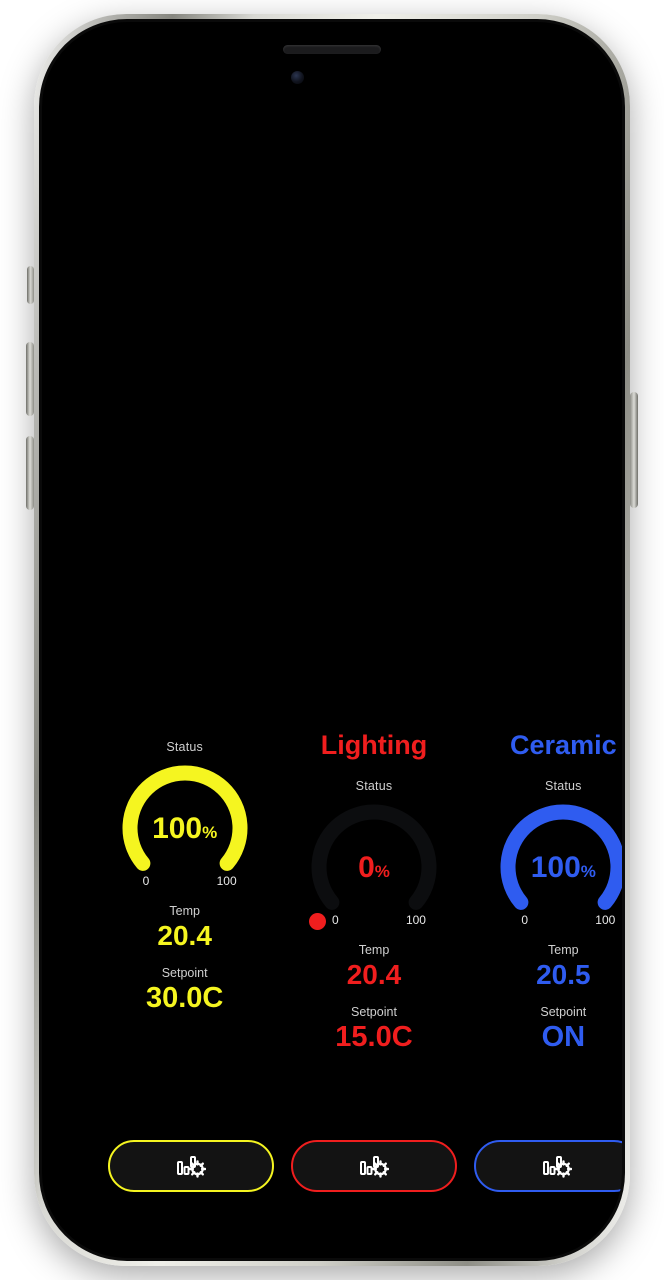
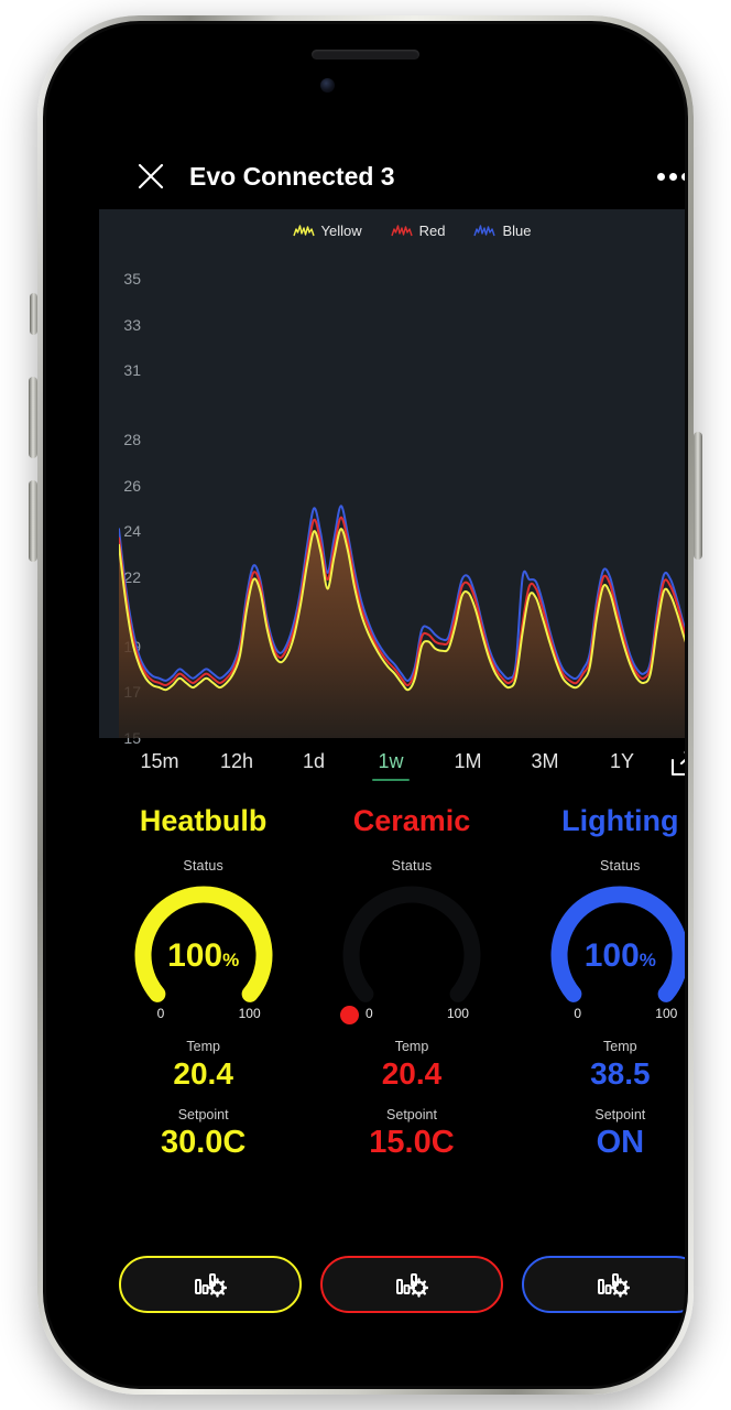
+ Evo Connected 3
+ Yellow
+ Red
+ Blue
+ 35
+ 33
+ 31
+ 28
+ 26
+ 24
+ 22
+ 15
+ 15m
+ 12h
+ 1d
+ 1w
+ 1M
+ 3M
+ 1Y
+ Heatbulb
  Status
  100%
  0
  100
  Temp
  20.4
  Setpoint
  30.0C
- Lighting
+ Ceramic
  Status
- 0%
  0
  100
  Temp
  20.4
  Setpoint
  15.0C
- Ceramic
+ Lighting
  Status
  100%
  0
  100
  Temp
- 20.5
+ 38.5
  Setpoint
  ON
